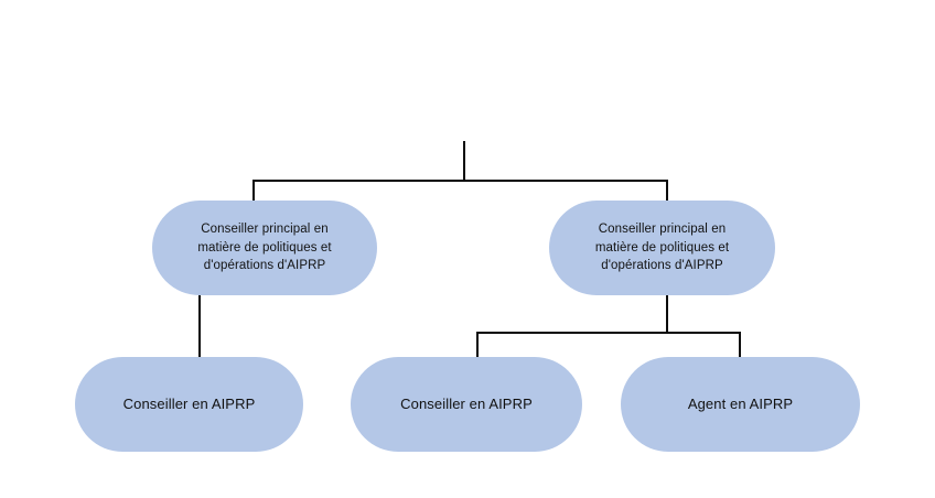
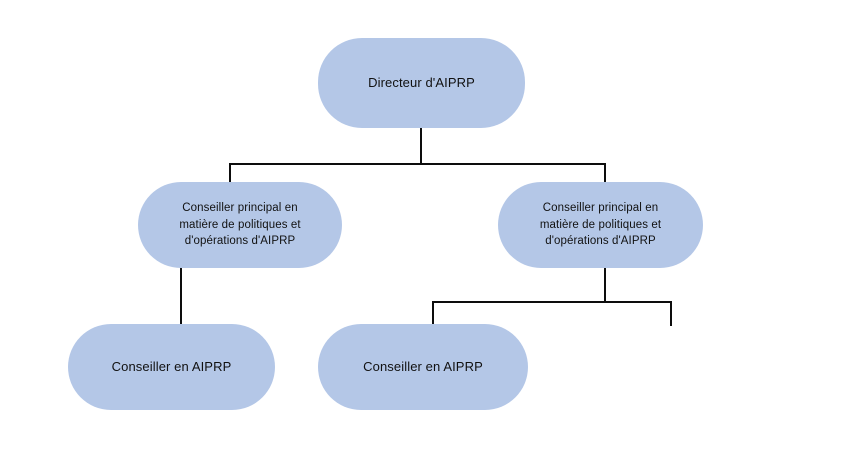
+ Directeur d'AIPRP
  Conseiller principal en
  matière de politiques et
  d'opérations d'AIPRP
  Conseiller principal en
  matière de politiques et
  d'opérations d'AIPRP
  Conseiller en AIPRP
  Conseiller en AIPRP
- Agent en AIPRP
